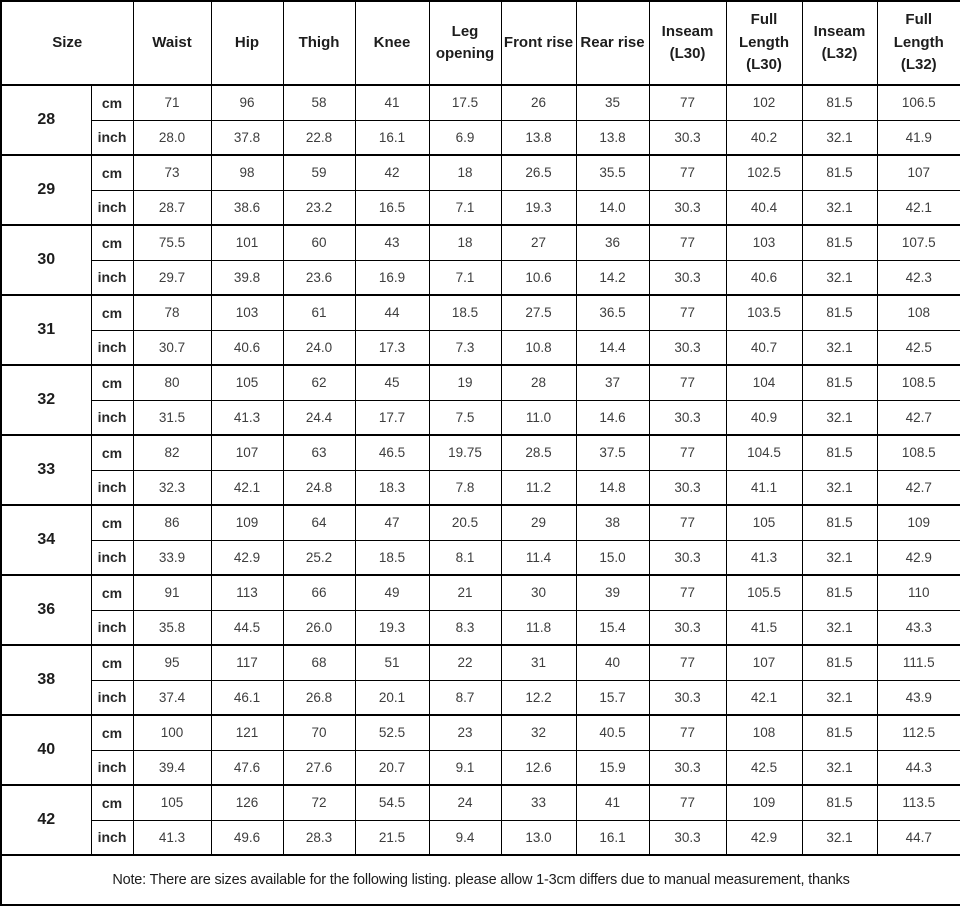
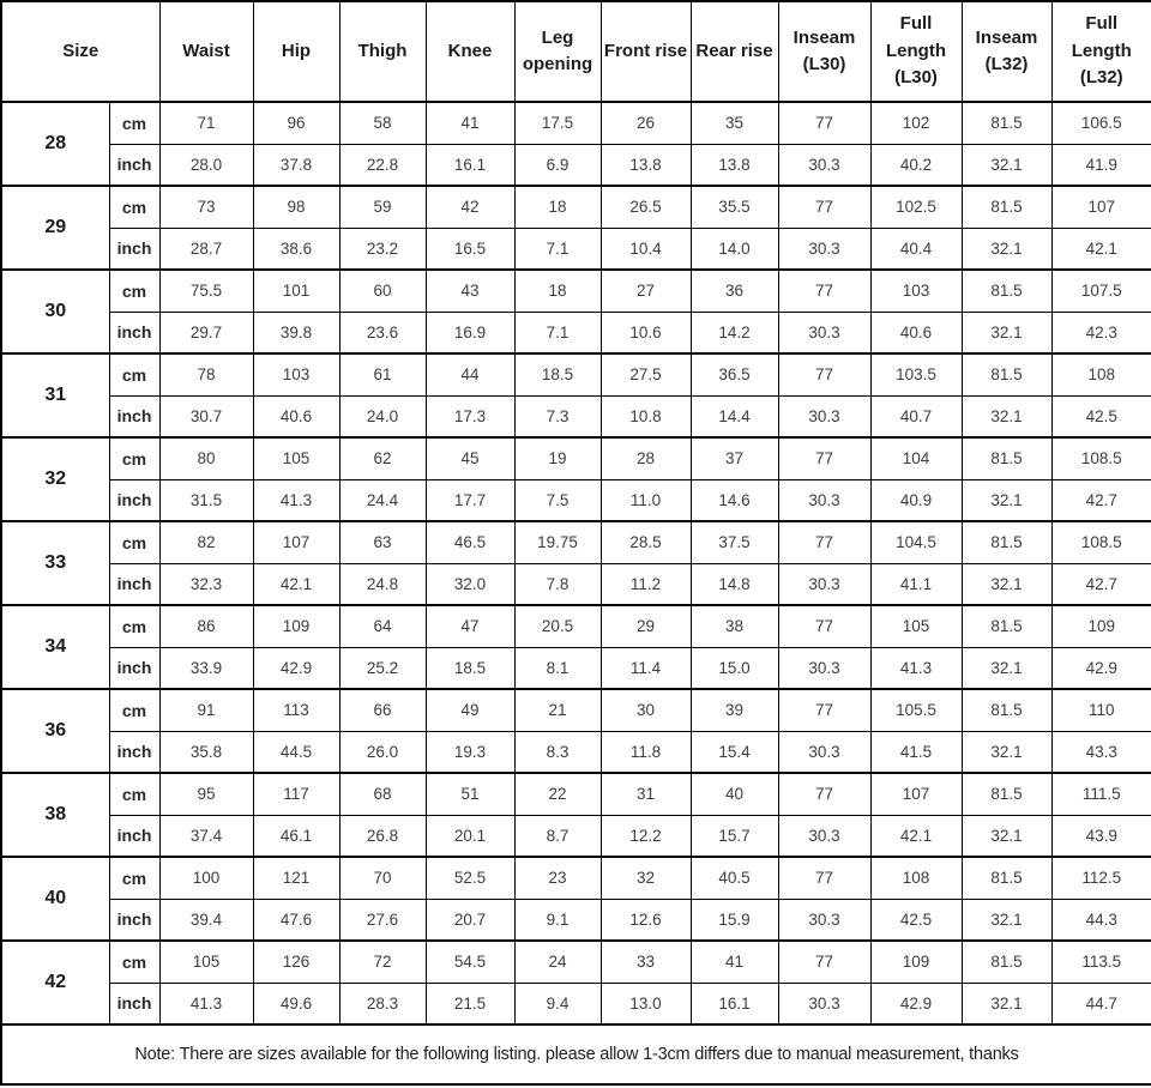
  Size	Waist	Hip	Thigh	Knee	Leg opening	Front rise	Rear rise	Inseam (L30)	Full Length (L30)	Inseam (L32)	Full Length (L32)
  28	cm	71	96	58	41	17.5	26	35	77	102	81.5	106.5
  inch	28.0	37.8	22.8	16.1	6.9	13.8	13.8	30.3	40.2	32.1	41.9
  29	cm	73	98	59	42	18	26.5	35.5	77	102.5	81.5	107
- inch	28.7	38.6	23.2	16.5	7.1	19.3	14.0	30.3	40.4	32.1	42.1
+ inch	28.7	38.6	23.2	16.5	7.1	10.4	14.0	30.3	40.4	32.1	42.1
  30	cm	75.5	101	60	43	18	27	36	77	103	81.5	107.5
  inch	29.7	39.8	23.6	16.9	7.1	10.6	14.2	30.3	40.6	32.1	42.3
  31	cm	78	103	61	44	18.5	27.5	36.5	77	103.5	81.5	108
  inch	30.7	40.6	24.0	17.3	7.3	10.8	14.4	30.3	40.7	32.1	42.5
  32	cm	80	105	62	45	19	28	37	77	104	81.5	108.5
  inch	31.5	41.3	24.4	17.7	7.5	11.0	14.6	30.3	40.9	32.1	42.7
  33	cm	82	107	63	46.5	19.75	28.5	37.5	77	104.5	81.5	108.5
- inch	32.3	42.1	24.8	18.3	7.8	11.2	14.8	30.3	41.1	32.1	42.7
+ inch	32.3	42.1	24.8	32.0	7.8	11.2	14.8	30.3	41.1	32.1	42.7
  34	cm	86	109	64	47	20.5	29	38	77	105	81.5	109
  inch	33.9	42.9	25.2	18.5	8.1	11.4	15.0	30.3	41.3	32.1	42.9
  36	cm	91	113	66	49	21	30	39	77	105.5	81.5	110
  inch	35.8	44.5	26.0	19.3	8.3	11.8	15.4	30.3	41.5	32.1	43.3
  38	cm	95	117	68	51	22	31	40	77	107	81.5	111.5
  inch	37.4	46.1	26.8	20.1	8.7	12.2	15.7	30.3	42.1	32.1	43.9
  40	cm	100	121	70	52.5	23	32	40.5	77	108	81.5	112.5
  inch	39.4	47.6	27.6	20.7	9.1	12.6	15.9	30.3	42.5	32.1	44.3
  42	cm	105	126	72	54.5	24	33	41	77	109	81.5	113.5
  inch	41.3	49.6	28.3	21.5	9.4	13.0	16.1	30.3	42.9	32.1	44.7
  Note: There are sizes available for the following listing. please allow 1-3cm differs due to manual measurement, thanks
